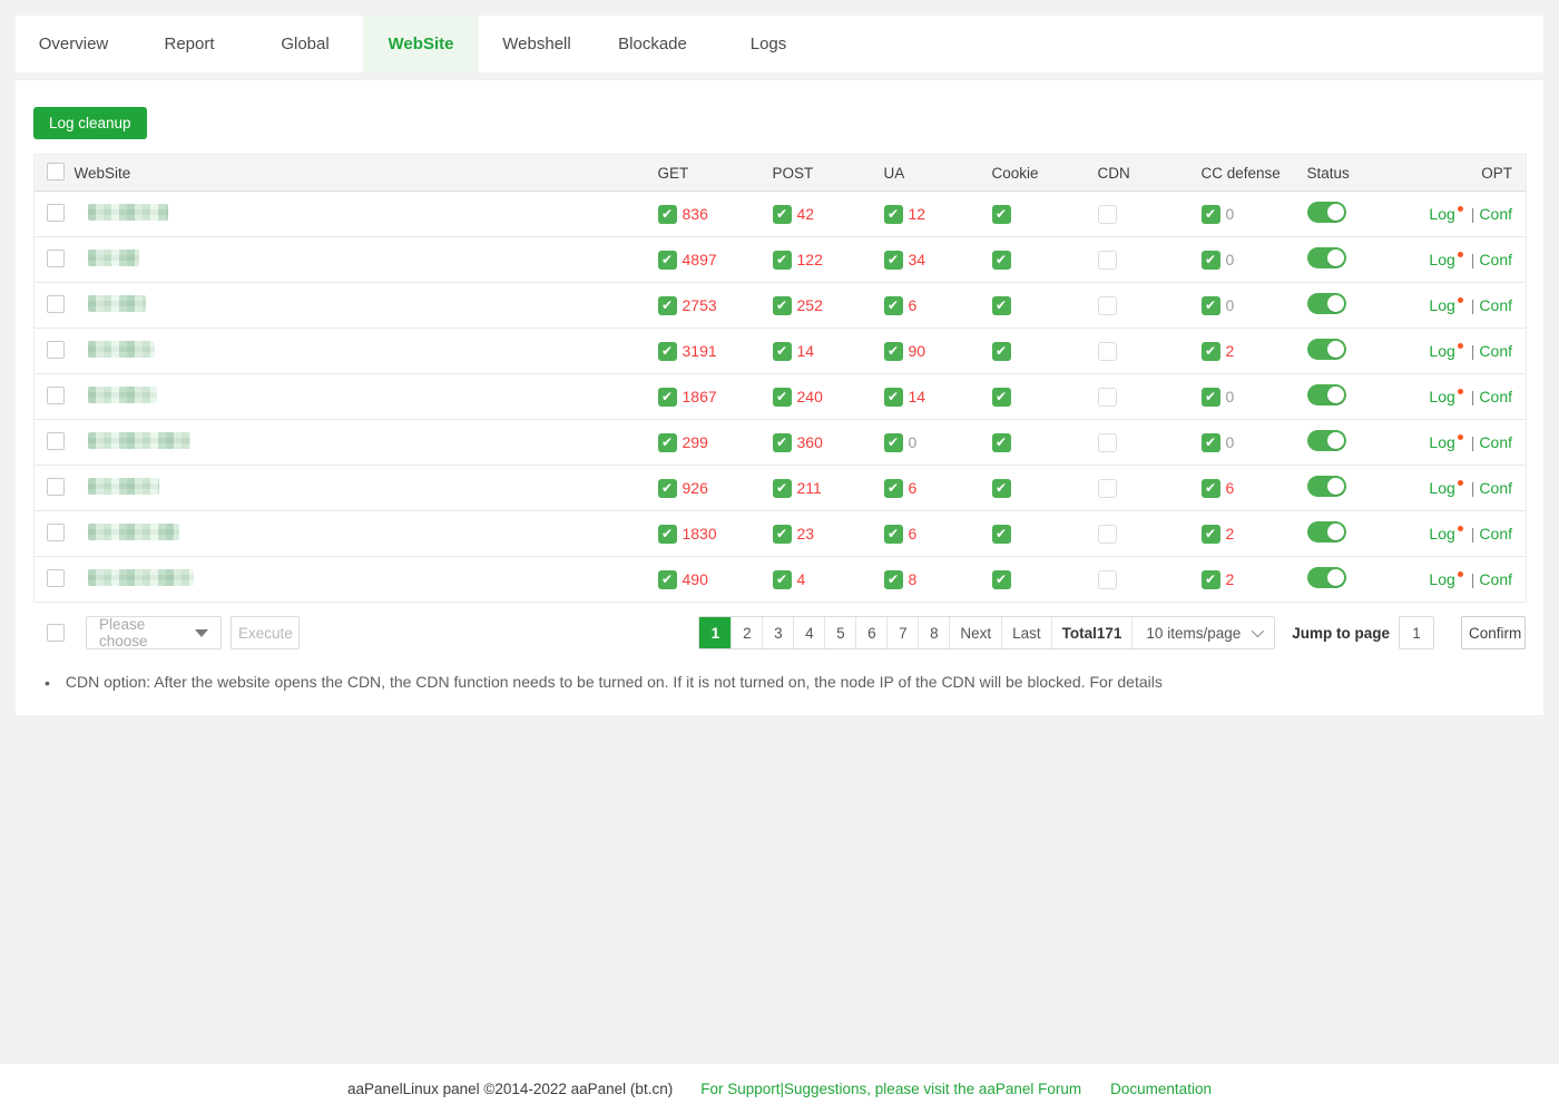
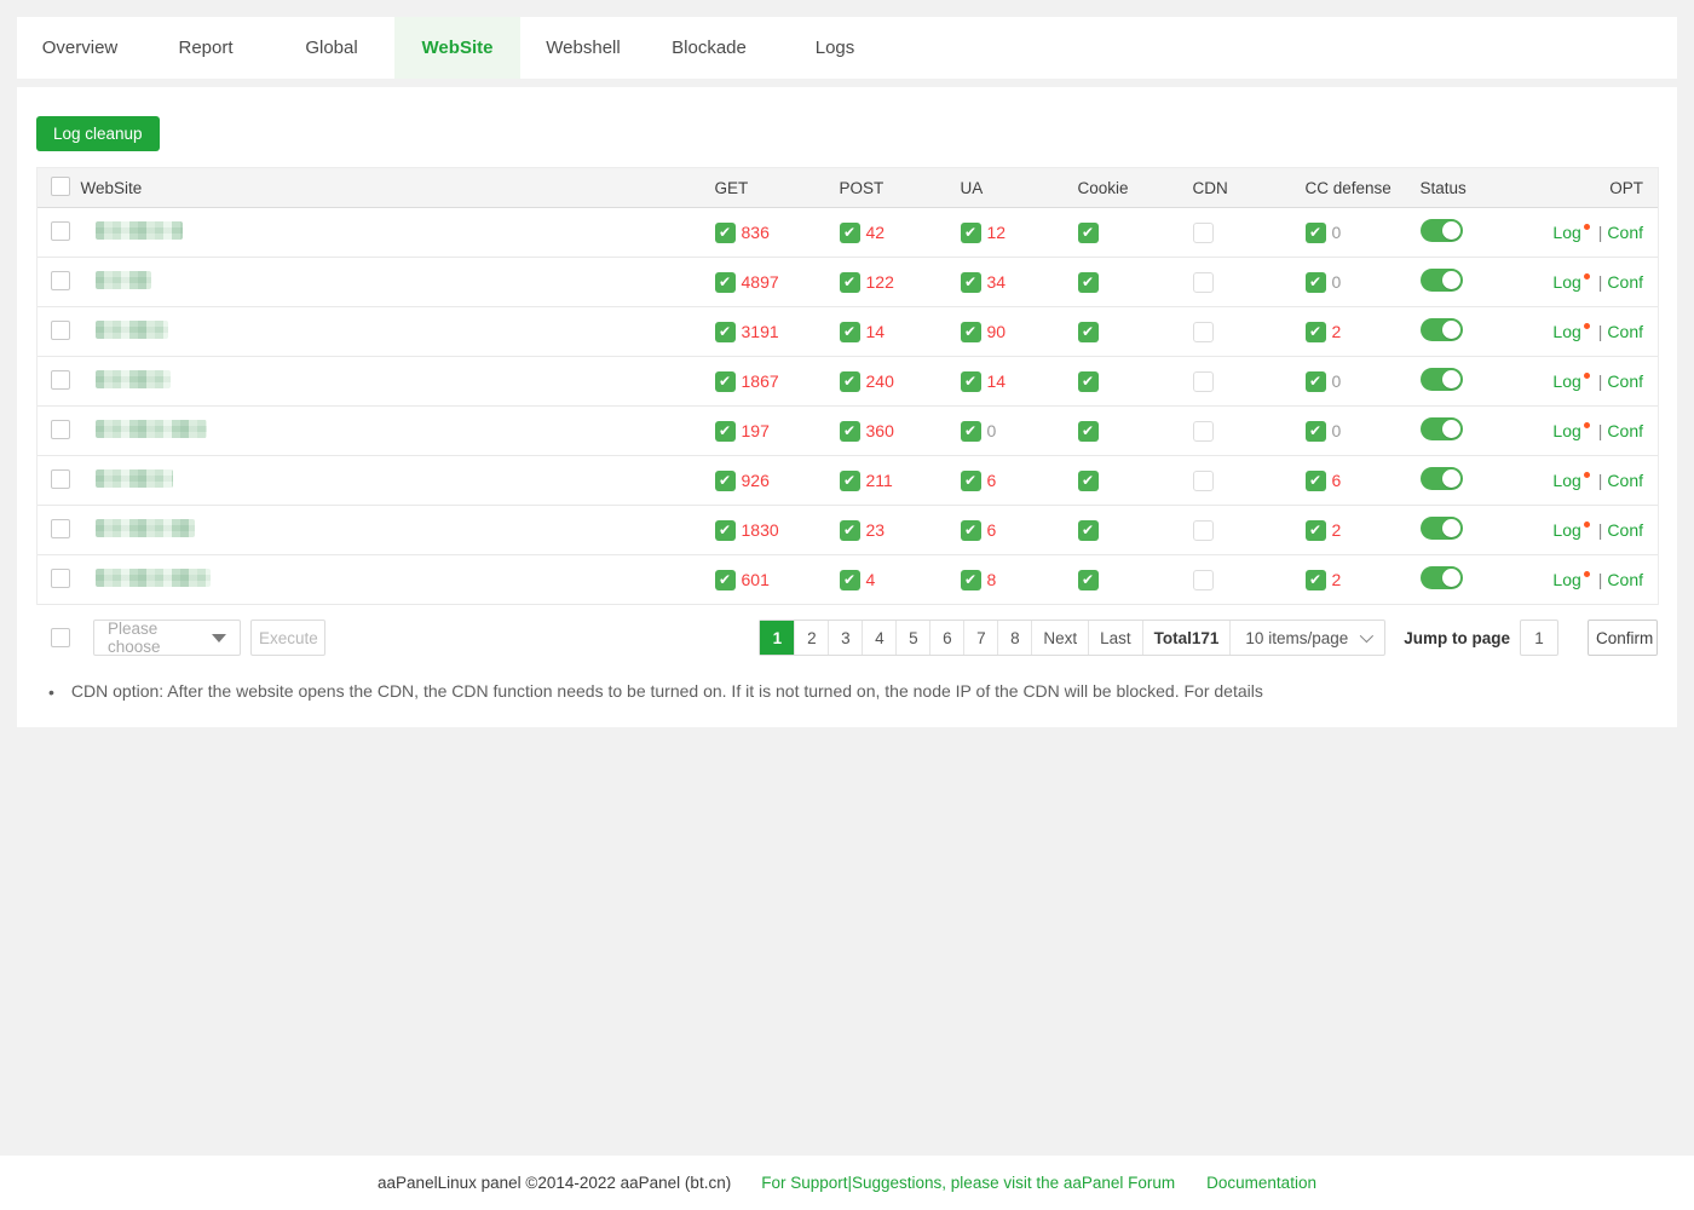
  Overview
  Report
  Global
  WebSite
  Webshell
  Blockade
  Logs
  Log cleanup
  	WebSite	GET	POST	UA	Cookie	CDN	CC defense	Status	OPT
  		✔ 836	✔ 42	✔ 12	✔		✔ 0		Log | Conf
  		✔ 4897	✔ 122	✔ 34	✔		✔ 0		Log | Conf
- 		✔ 2753	✔ 252	✔ 6	✔		✔ 0		Log | Conf
  		✔ 3191	✔ 14	✔ 90	✔		✔ 2		Log | Conf
  		✔ 1867	✔ 240	✔ 14	✔		✔ 0		Log | Conf
- 		✔ 299	✔ 360	✔ 0	✔		✔ 0		Log | Conf
+ 		✔ 197	✔ 360	✔ 0	✔		✔ 0		Log | Conf
  		✔ 926	✔ 211	✔ 6	✔		✔ 6		Log | Conf
  		✔ 1830	✔ 23	✔ 6	✔		✔ 2		Log | Conf
- 		✔ 490	✔ 4	✔ 8	✔		✔ 2		Log | Conf
+ 		✔ 601	✔ 4	✔ 8	✔		✔ 2		Log | Conf
  Please choose
  Execute
  1
  2
  3
  4
  5
  6
  7
  8
  Next
  Last
  Total171
  10 items/page
  Jump to page
  1
  Confirm
  •
  CDN option: After the website opens the CDN, the CDN function needs to be turned on. If it is not turned on, the node IP of the CDN will be blocked. For details
  aaPanelLinux panel ©2014-2022 aaPanel (bt.cn)
  For Support|Suggestions, please visit the aaPanel Forum
  Documentation
